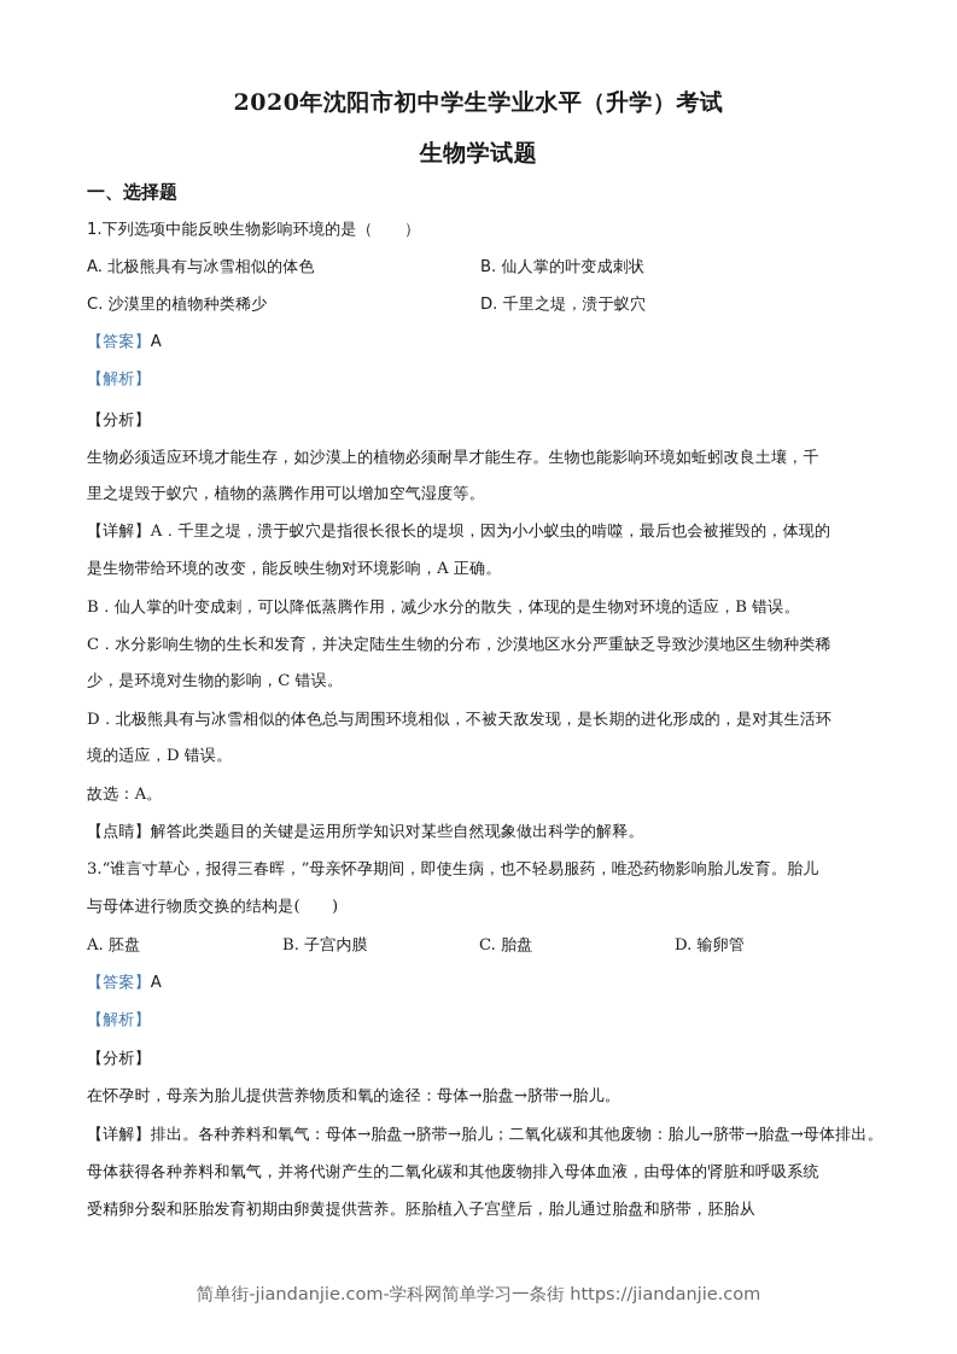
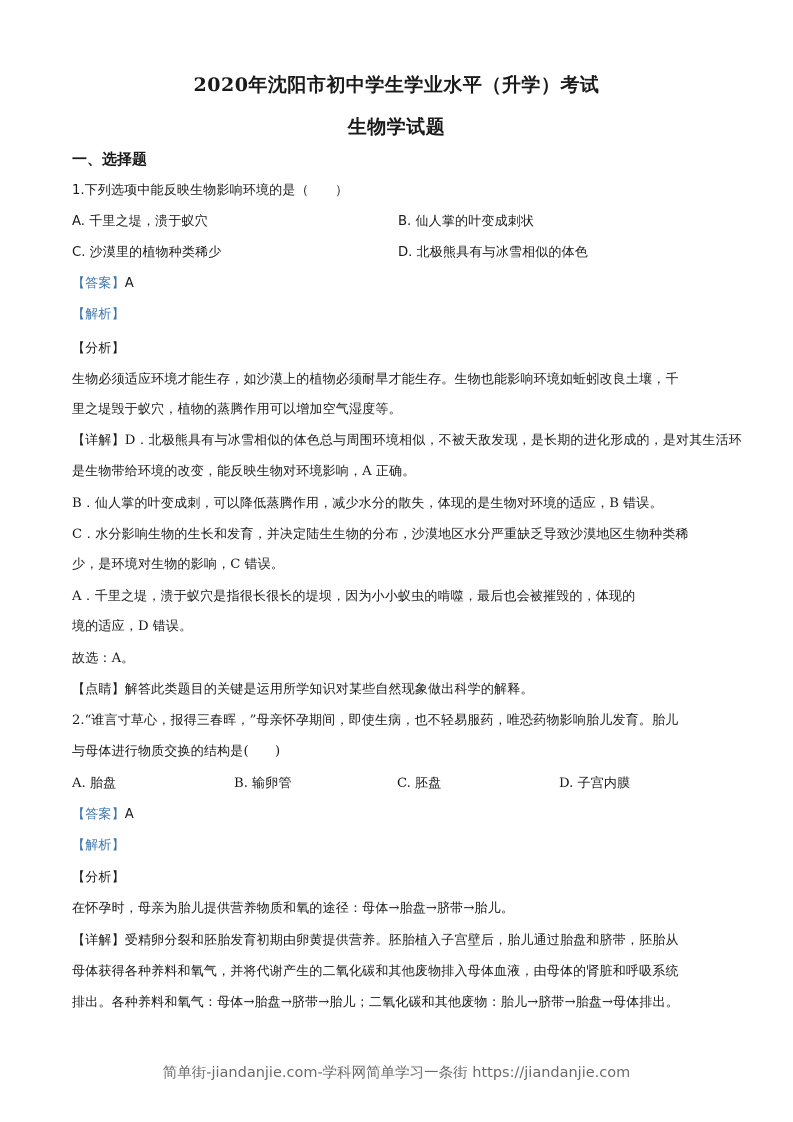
  2020年沈阳市初中学生学业水平（升学）考试
  生物学试题
  一、选择题
  1.下列选项中能反映生物影响环境的是（ ）
- A. 北极熊具有与冰雪相似的体色
+ A. 千里之堤，溃于蚁穴
  B. 仙人掌的叶变成刺状
  C. 沙漠里的植物种类稀少
- D. 千里之堤，溃于蚁穴
+ D. 北极熊具有与冰雪相似的体色
  【答案】A
  【解析】
  【分析】
  生物必须适应环境才能生存，如沙漠上的植物必须耐旱才能生存。生物也能影响环境如蚯蚓改良土壤，千
  里之堤毁于蚁穴，植物的蒸腾作用可以增加空气湿度等。
- 【详解】A．千里之堤，溃于蚁穴是指很长很长的堤坝，因为小小蚁虫的啃噬，最后也会被摧毁的，体现的
+ 【详解】D．北极熊具有与冰雪相似的体色总与周围环境相似，不被天敌发现，是长期的进化形成的，是对其生活环
  是生物带给环境的改变，能反映生物对环境影响，A 正确。
  B．仙人掌的叶变成刺，可以降低蒸腾作用，减少水分的散失，体现的是生物对环境的适应，B 错误。
  C．水分影响生物的生长和发育，并决定陆生生物的分布，沙漠地区水分严重缺乏导致沙漠地区生物种类稀
  少，是环境对生物的影响，C 错误。
- D．北极熊具有与冰雪相似的体色总与周围环境相似，不被天敌发现，是长期的进化形成的，是对其生活环
+ A．千里之堤，溃于蚁穴是指很长很长的堤坝，因为小小蚁虫的啃噬，最后也会被摧毁的，体现的
  境的适应，D 错误。
  故选：A。
  【点睛】解答此类题目的关键是运用所学知识对某些自然现象做出科学的解释。
- 3.“谁言寸草心，报得三春晖，”母亲怀孕期间，即使生病，也不轻易服药，唯恐药物影响胎儿发育。胎儿
+ 2.“谁言寸草心，报得三春晖，”母亲怀孕期间，即使生病，也不轻易服药，唯恐药物影响胎儿发育。胎儿
  与母体进行物质交换的结构是( )
- A. 胚盘
+ A. 胎盘
- B. 子宫内膜
+ B. 输卵管
- C. 胎盘
+ C. 胚盘
- D. 输卵管
+ D. 子宫内膜
  【答案】A
  【解析】
  【分析】
  在怀孕时，母亲为胎儿提供营养物质和氧的途径：母体→胎盘→脐带→胎儿。
- 【详解】排出。各种养料和氧气：母体→胎盘→脐带→胎儿；二氧化碳和其他废物：胎儿→脐带→胎盘→母体排出。
+ 【详解】受精卵分裂和胚胎发育初期由卵黄提供营养。胚胎植入子宫壁后，胎儿通过胎盘和脐带，胚胎从
  母体获得各种养料和氧气，并将代谢产生的二氧化碳和其他废物排入母体血液，由母体的肾脏和呼吸系统
- 受精卵分裂和胚胎发育初期由卵黄提供营养。胚胎植入子宫壁后，胎儿通过胎盘和脐带，胚胎从
+ 排出。各种养料和氧气：母体→胎盘→脐带→胎儿；二氧化碳和其他废物：胎儿→脐带→胎盘→母体排出。
  简单街-jiandanjie.com-学科网简单学习一条街 https://jiandanjie.com
